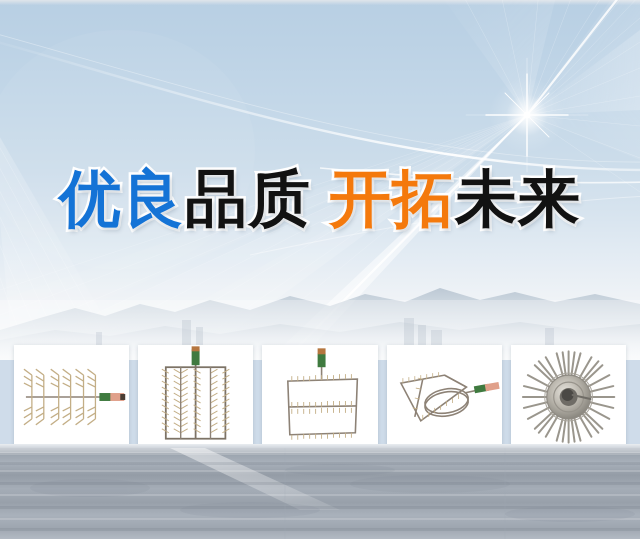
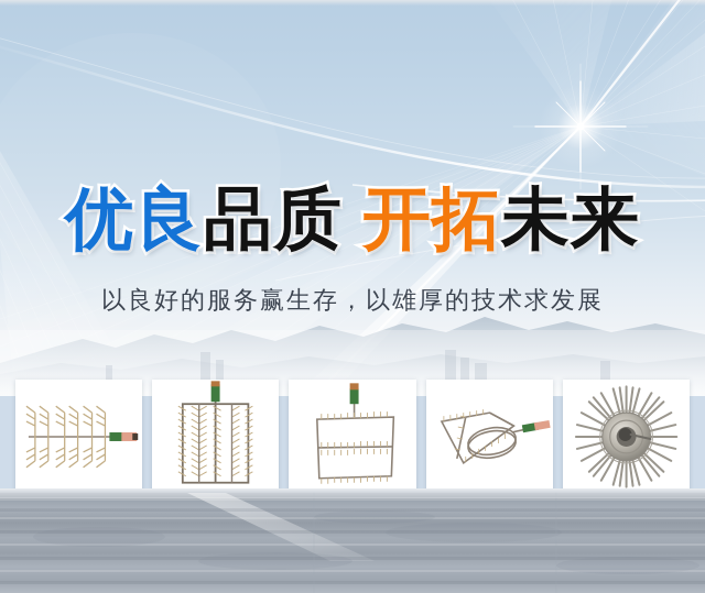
  优良品质 开拓未来
+ 以良好的服务赢生存，以雄厚的技术求发展
